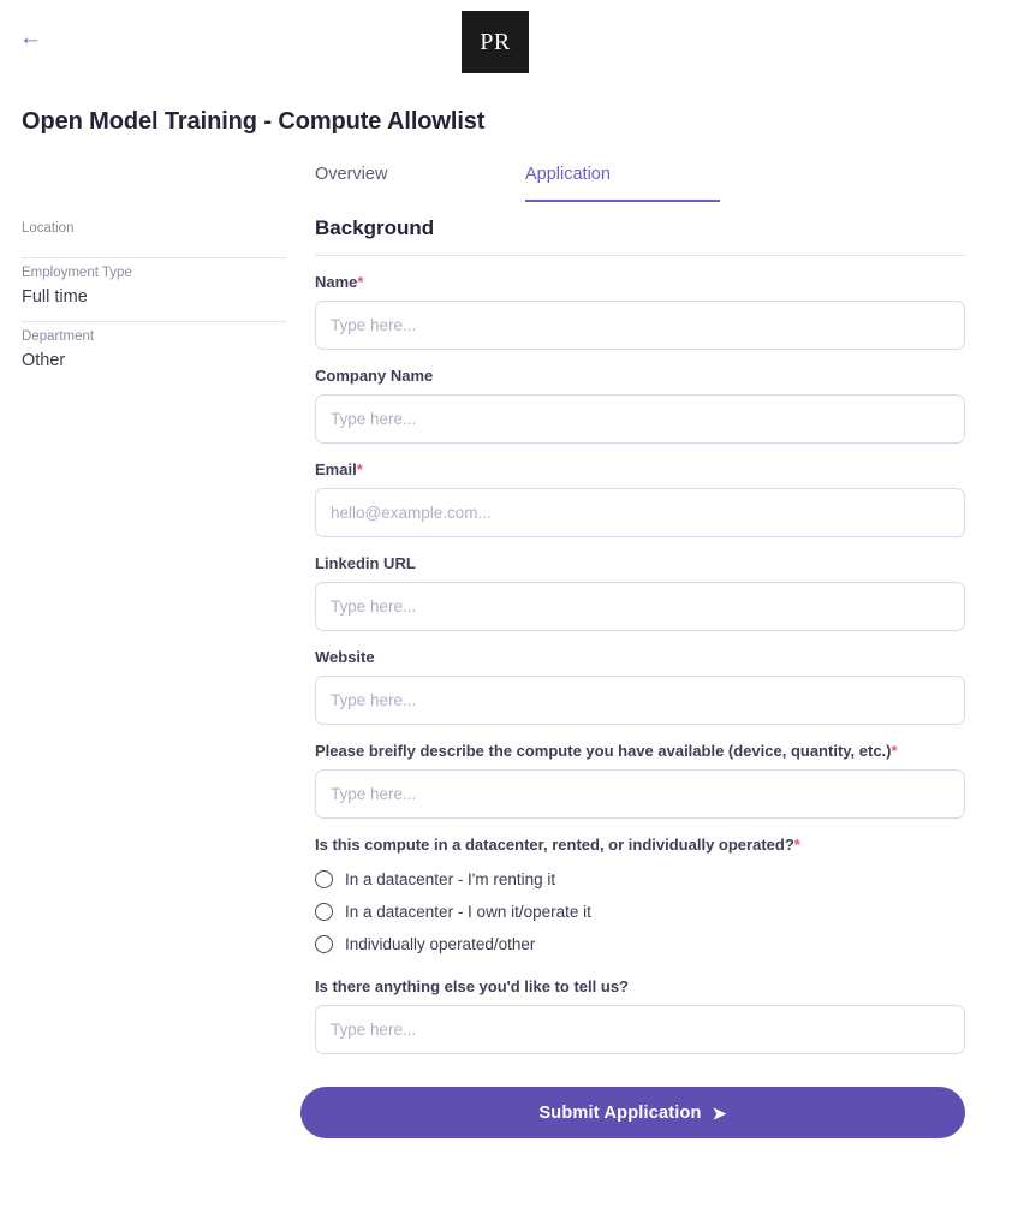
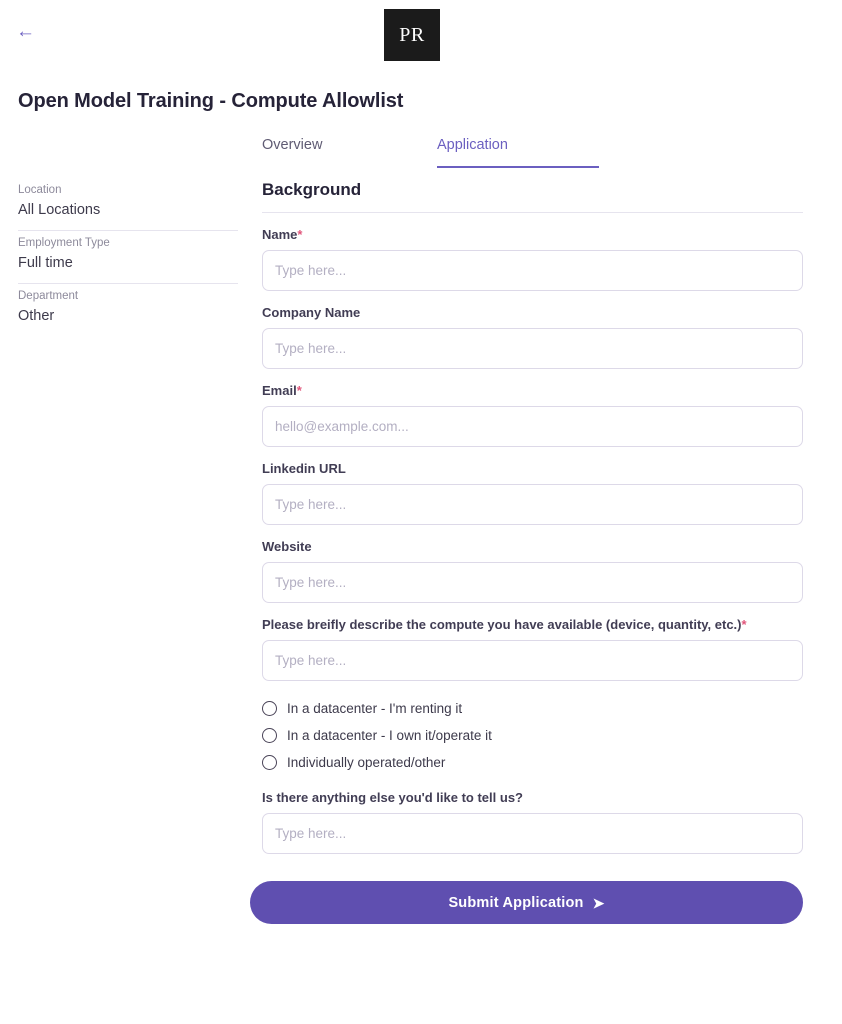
  ←
  PR
  Open Model Training - Compute Allowlist
  Overview
  Application
  Location
+ All Locations
  Employment Type
  Full time
  Department
  Other
  Background
  Name*
  Type here...
  Company Name
  Type here...
  Email*
  hello@example.com...
  Linkedin URL
  Type here...
  Website
  Type here...
  Please breifly describe the compute you have available (device, quantity, etc.)*
  Type here...
- Is this compute in a datacenter, rented, or individually operated?*
  In a datacenter - I'm renting it
  In a datacenter - I own it/operate it
  Individually operated/other
  Is there anything else you'd like to tell us?
  Type here...
  Submit Application
  ➤
